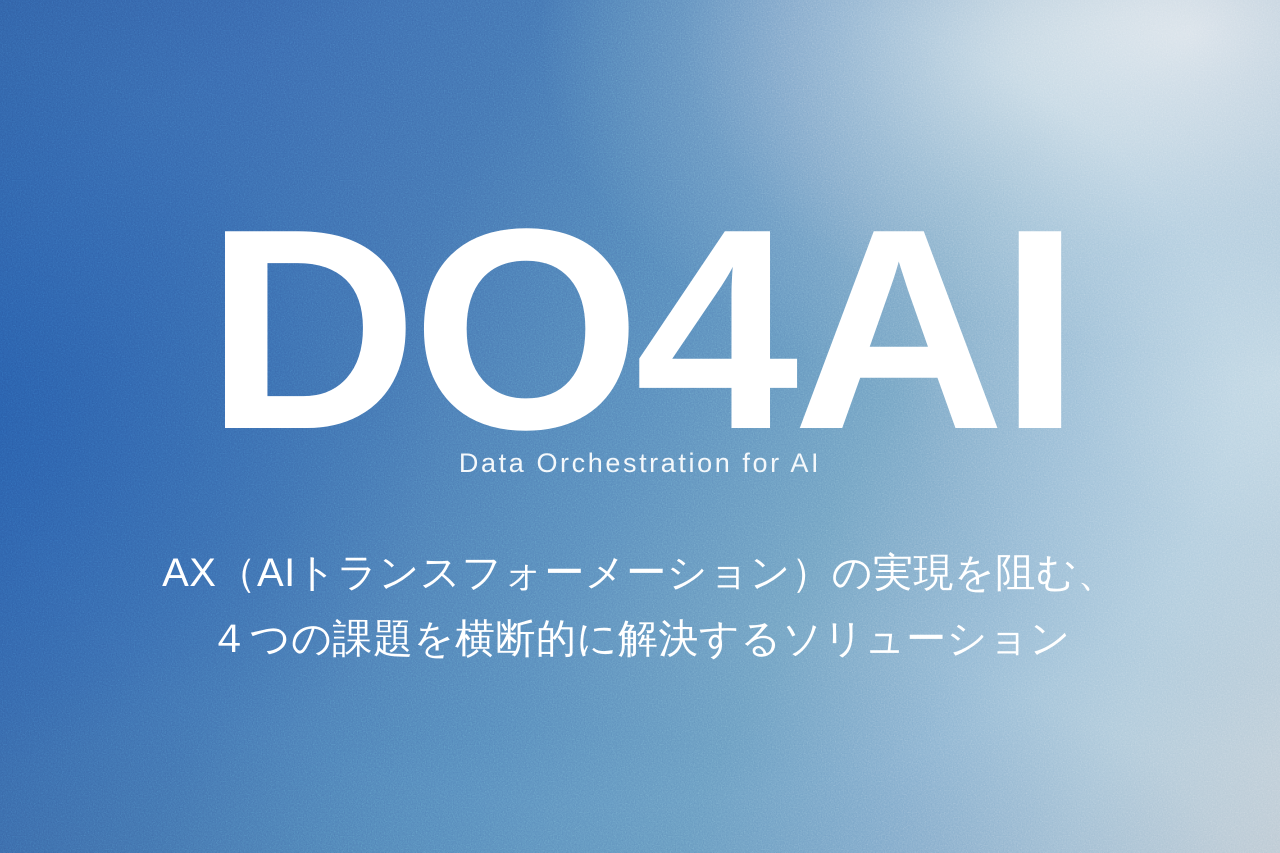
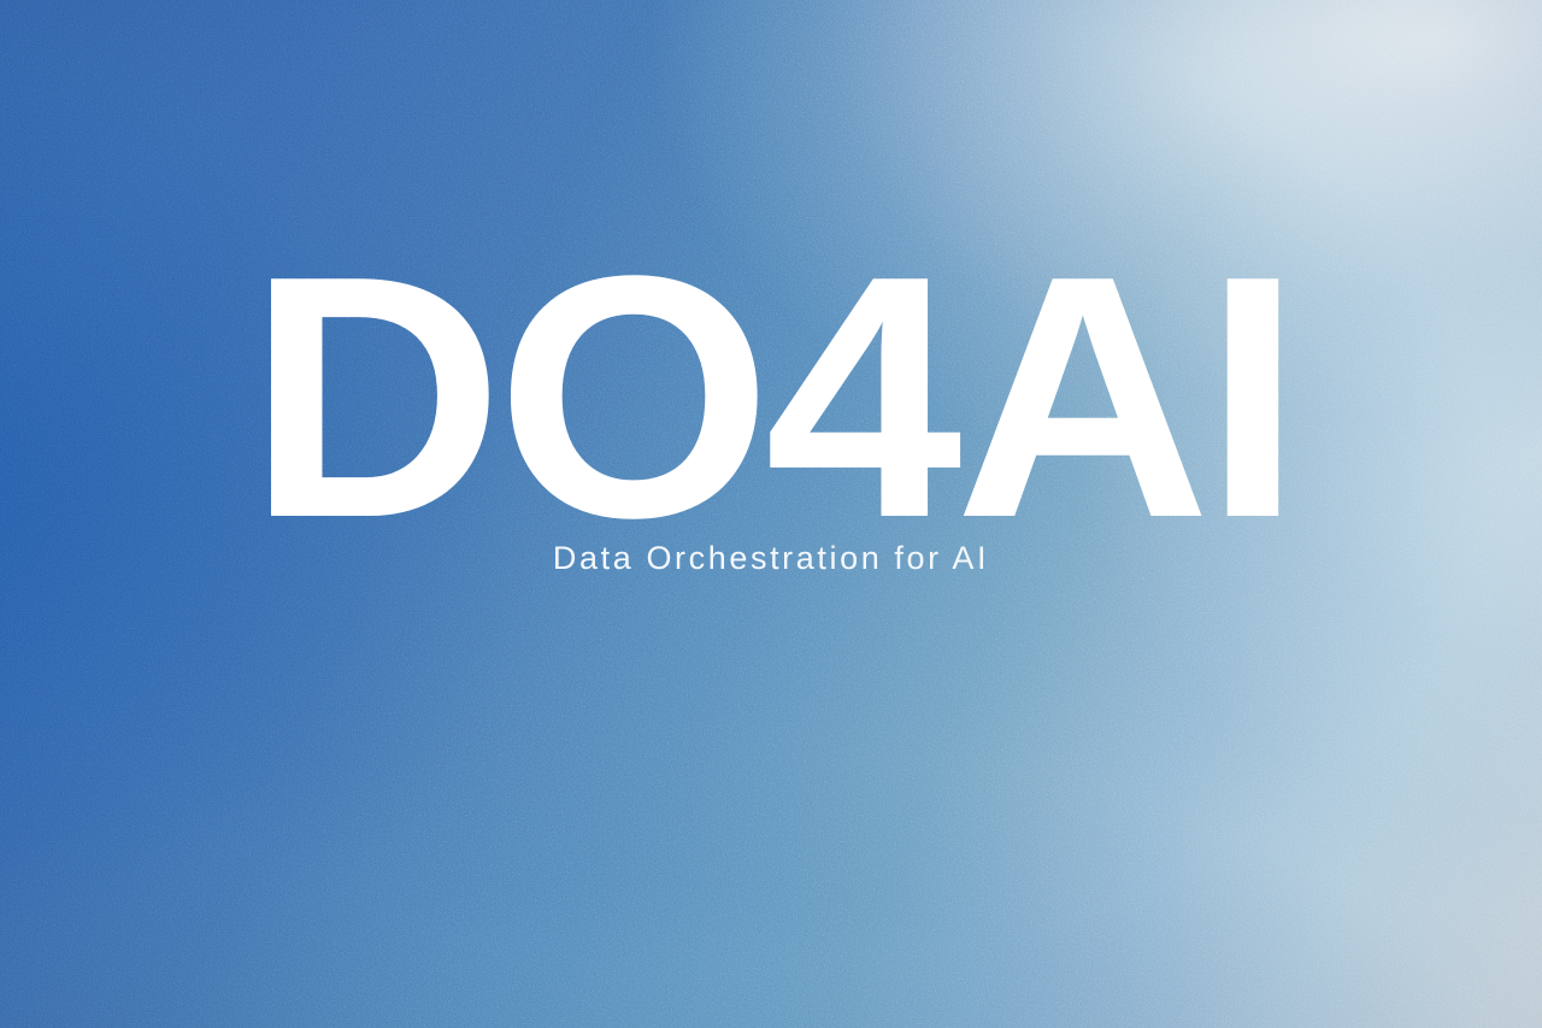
  DO4AI
  Data Orchestration for AI
- AX（AIトランスフォーメーション）の実現を阻む、
- ４つの課題を横断的に解決するソリューション
